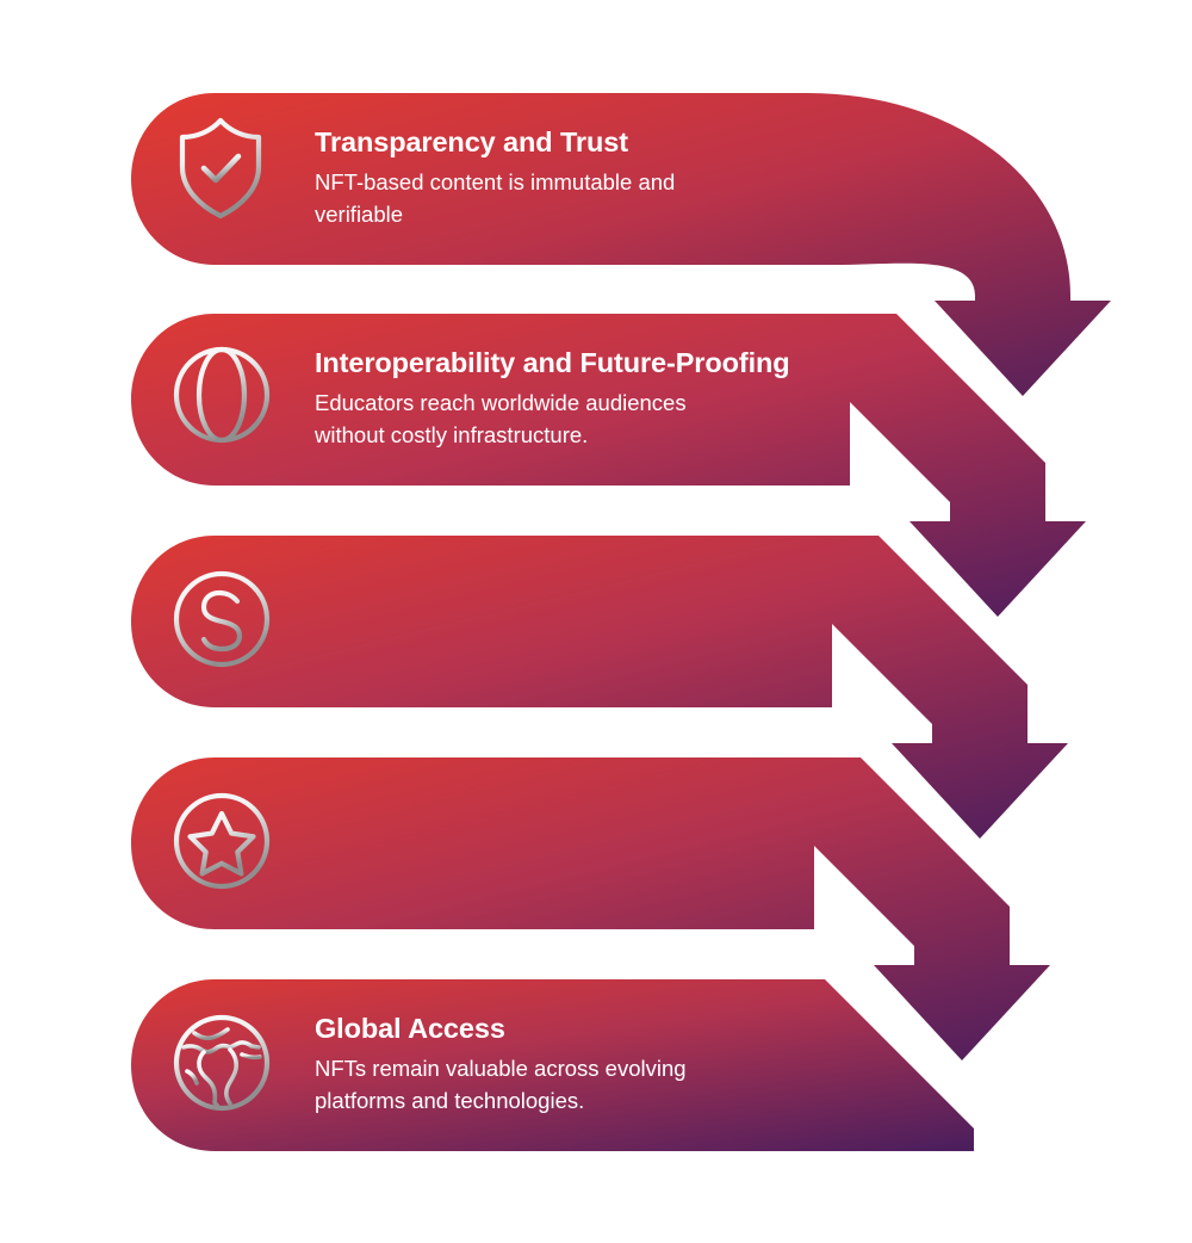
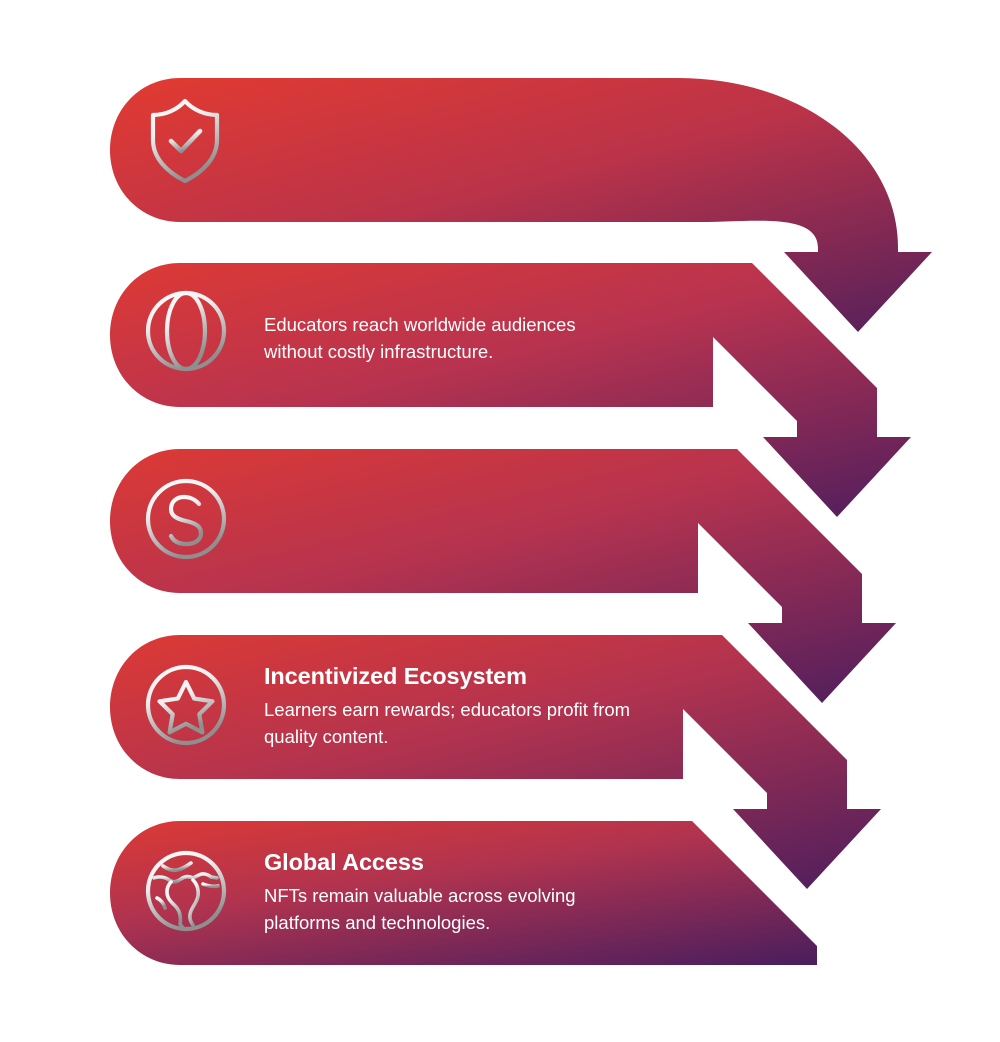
- Transparency and Trust
- NFT-based content is immutable and
- verifiable
- Interoperability and Future-Proofing
  Educators reach worldwide audiences
  without costly infrastructure.
+ Incentivized Ecosystem
+ Learners earn rewards; educators profit from
+ quality content.
  Global Access
  NFTs remain valuable across evolving
  platforms and technologies.
